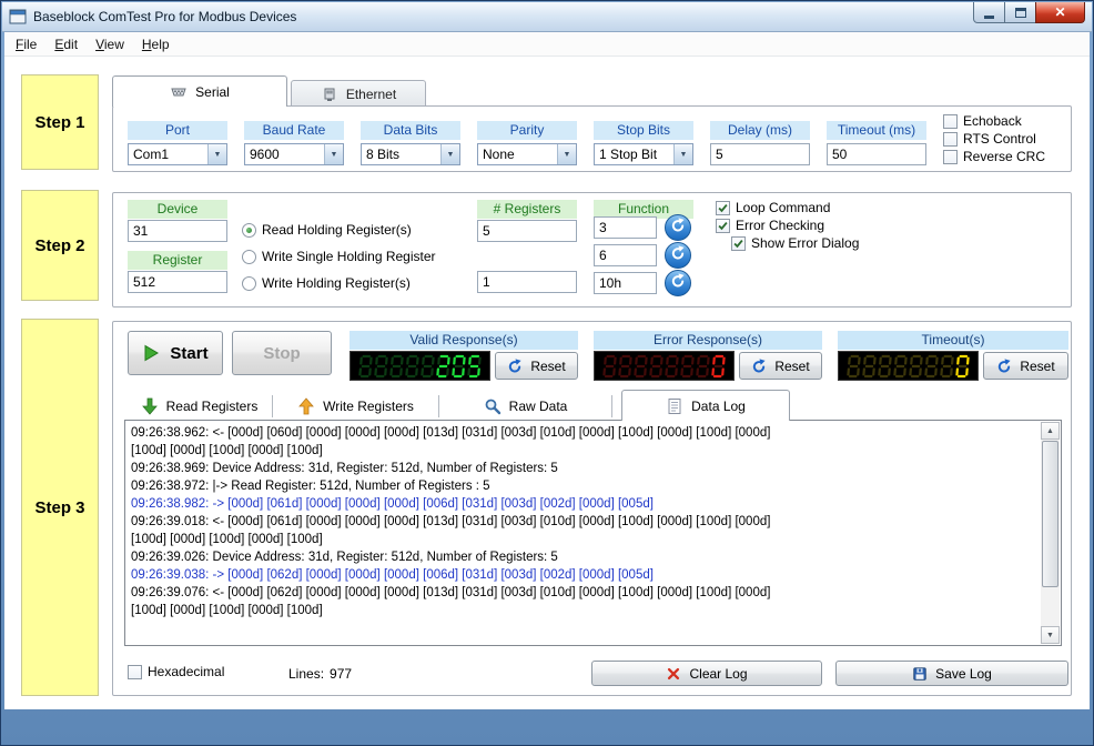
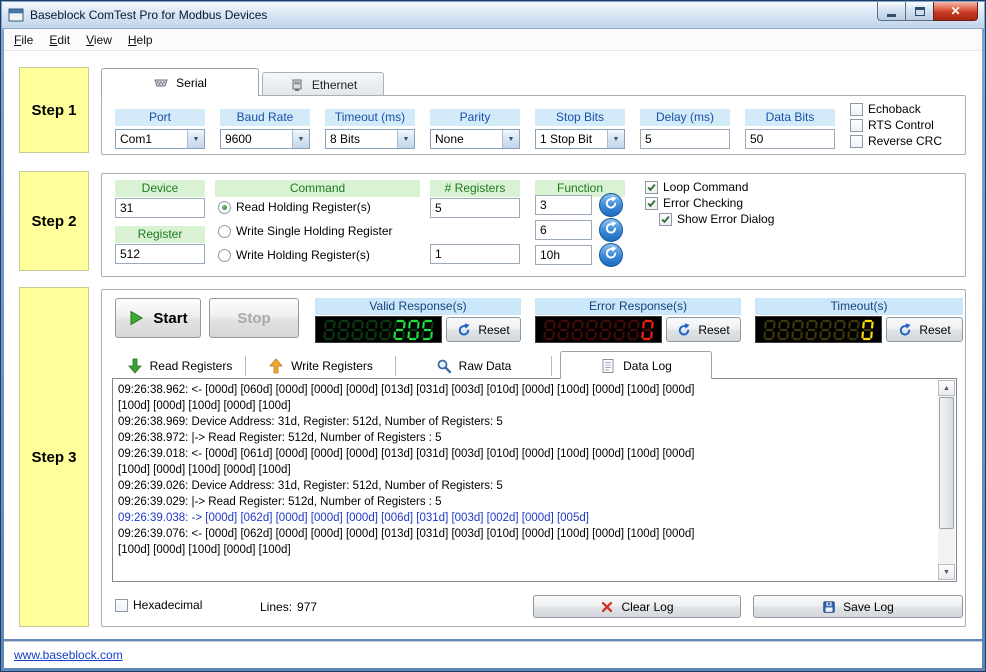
  Baseblock ComTest Pro for Modbus Devices
  ✕
  File
  Edit
  View
  Help
  Step 1
  Step 2
  Step 3
  Serial
  Ethernet
  Port
  Com1
  Baud Rate
  9600
- Data Bits
+ Timeout (ms)
  8 Bits
  Parity
  None
  Stop Bits
  1 Stop Bit
  Delay (ms)
  5
- Timeout (ms)
+ Data Bits
  50
  Echoback
  RTS Control
  Reverse CRC
  Device
  31
  Register
  512
+ Command
  Read Holding Register(s)
  Write Single Holding Register
  Write Holding Register(s)
  # Registers
  5
  1
  Function
  3
  6
  10h
  Loop Command
  Error Checking
  Show Error Dialog
  Start
  Stop
  Valid Response(s)
  Reset
  Error Response(s)
  Reset
  Timeout(s)
  Reset
  Read Registers
  Write Registers
  Raw Data
  Data Log
  09:26:38.962: <- [000d] [060d] [000d] [000d] [000d] [013d] [031d] [003d] [010d] [000d] [100d] [000d] [100d] [000d]
  [100d] [000d] [100d] [000d] [100d]
  09:26:38.969: Device Address: 31d, Register: 512d, Number of Registers: 5
  09:26:38.972: |-> Read Register: 512d, Number of Registers : 5
- 09:26:38.982: -> [000d] [061d] [000d] [000d] [000d] [006d] [031d] [003d] [002d] [000d] [005d]
  09:26:39.018: <- [000d] [061d] [000d] [000d] [000d] [013d] [031d] [003d] [010d] [000d] [100d] [000d] [100d] [000d]
  [100d] [000d] [100d] [000d] [100d]
  09:26:39.026: Device Address: 31d, Register: 512d, Number of Registers: 5
+ 09:26:39.029: |-> Read Register: 512d, Number of Registers : 5
  09:26:39.038: -> [000d] [062d] [000d] [000d] [000d] [006d] [031d] [003d] [002d] [000d] [005d]
  09:26:39.076: <- [000d] [062d] [000d] [000d] [000d] [013d] [031d] [003d] [010d] [000d] [100d] [000d] [100d] [000d]
  [100d] [000d] [100d] [000d] [100d]
  Hexadecimal
  Lines:
  977
  Clear Log
  Save Log
+ www.baseblock.com
